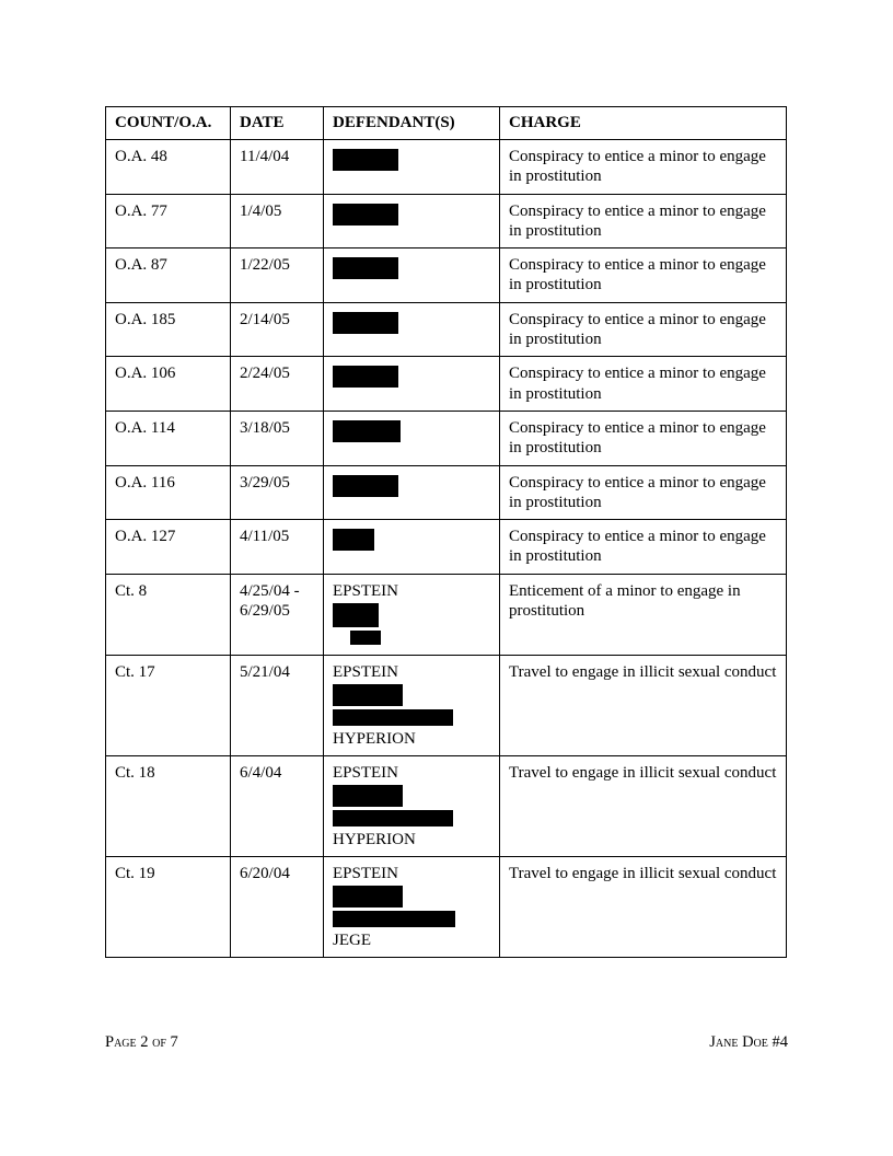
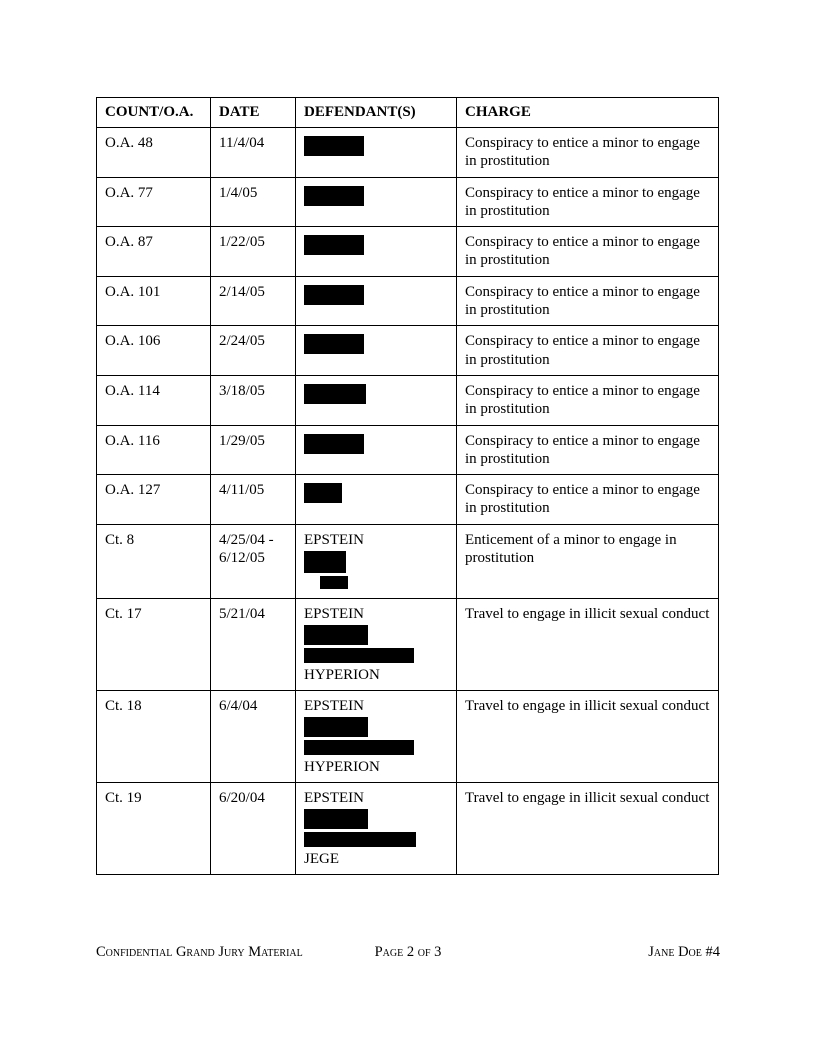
  COUNT/O.A.	DATE	DEFENDANT(S)	CHARGE
  O.A. 48	11/4/04		Conspiracy to entice a minor to engage in prostitution
  O.A. 77	1/4/05		Conspiracy to entice a minor to engage in prostitution
  O.A. 87	1/22/05		Conspiracy to entice a minor to engage in prostitution
- O.A. 185	2/14/05		Conspiracy to entice a minor to engage in prostitution
+ O.A. 101	2/14/05		Conspiracy to entice a minor to engage in prostitution
  O.A. 106	2/24/05		Conspiracy to entice a minor to engage in prostitution
  O.A. 114	3/18/05		Conspiracy to entice a minor to engage in prostitution
- O.A. 116	3/29/05		Conspiracy to entice a minor to engage in prostitution
+ O.A. 116	1/29/05		Conspiracy to entice a minor to engage in prostitution
  O.A. 127	4/11/05		Conspiracy to entice a minor to engage in prostitution
- Ct. 8	4/25/04 - 6/29/05	EPSTEIN	Enticement of a minor to engage in prostitution
+ Ct. 8	4/25/04 - 6/12/05	EPSTEIN	Enticement of a minor to engage in prostitution
  Ct. 17	5/21/04	EPSTEINHYPERION	Travel to engage in illicit sexual conduct
  Ct. 18	6/4/04	EPSTEINHYPERION	Travel to engage in illicit sexual conduct
  Ct. 19	6/20/04	EPSTEINJEGE	Travel to engage in illicit sexual conduct
+ Confidential Grand Jury Material
- Page 2 of 7
+ Page 2 of 3
  Jane Doe #4
